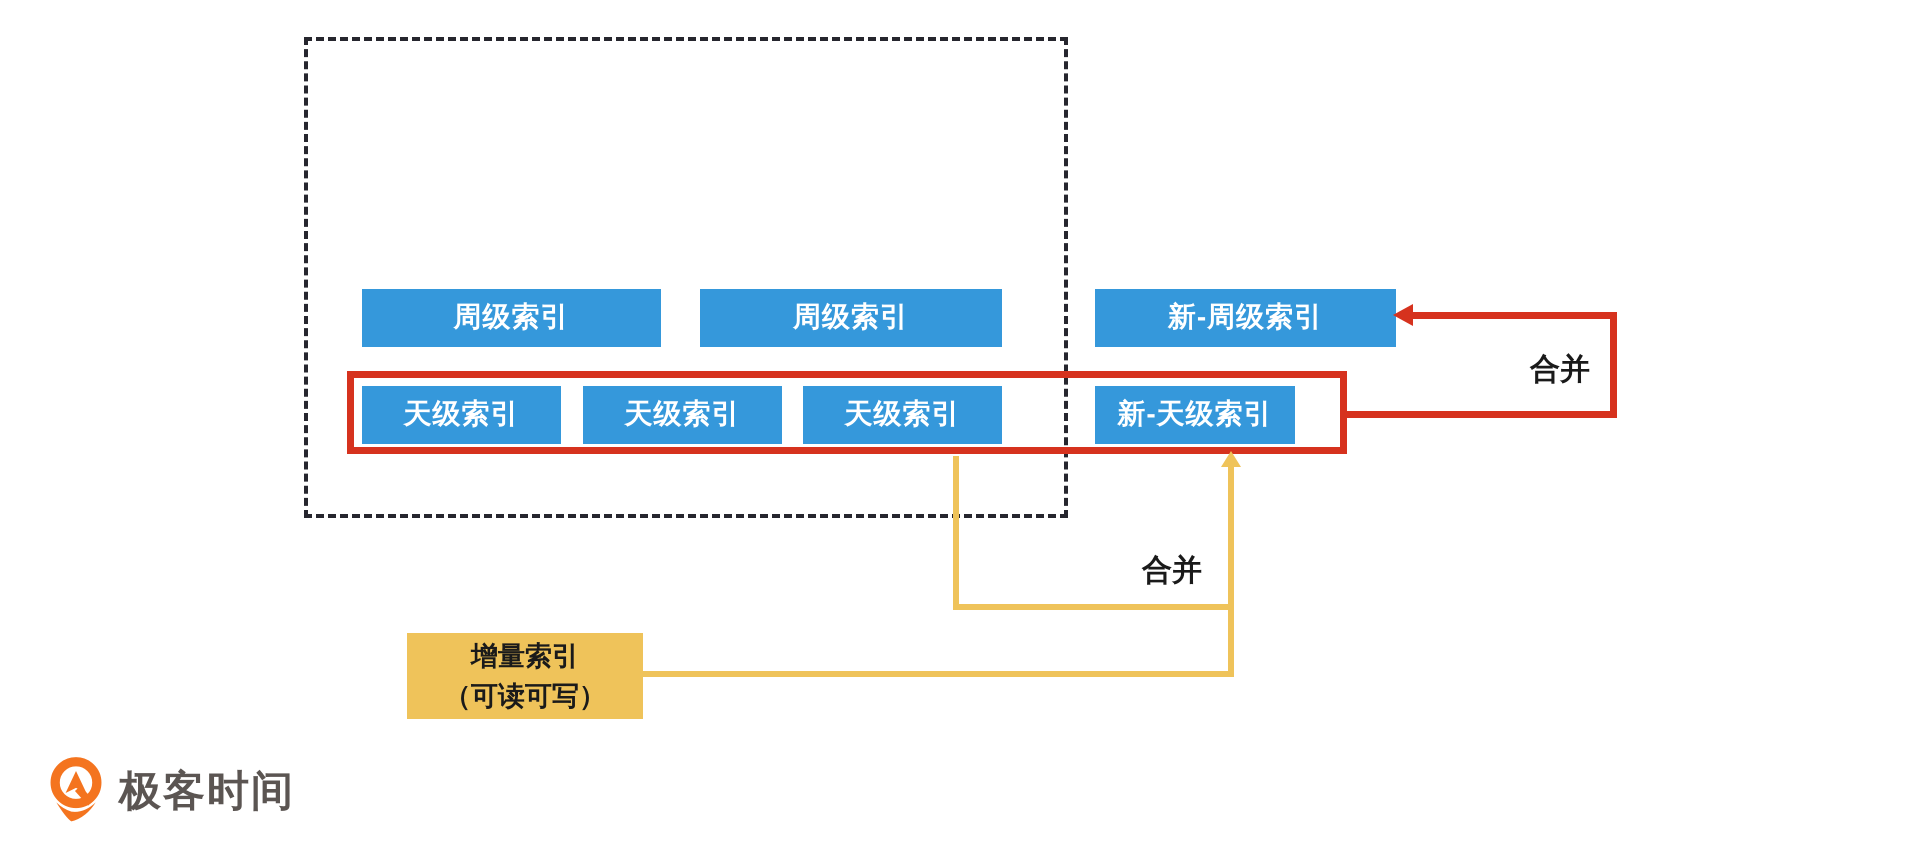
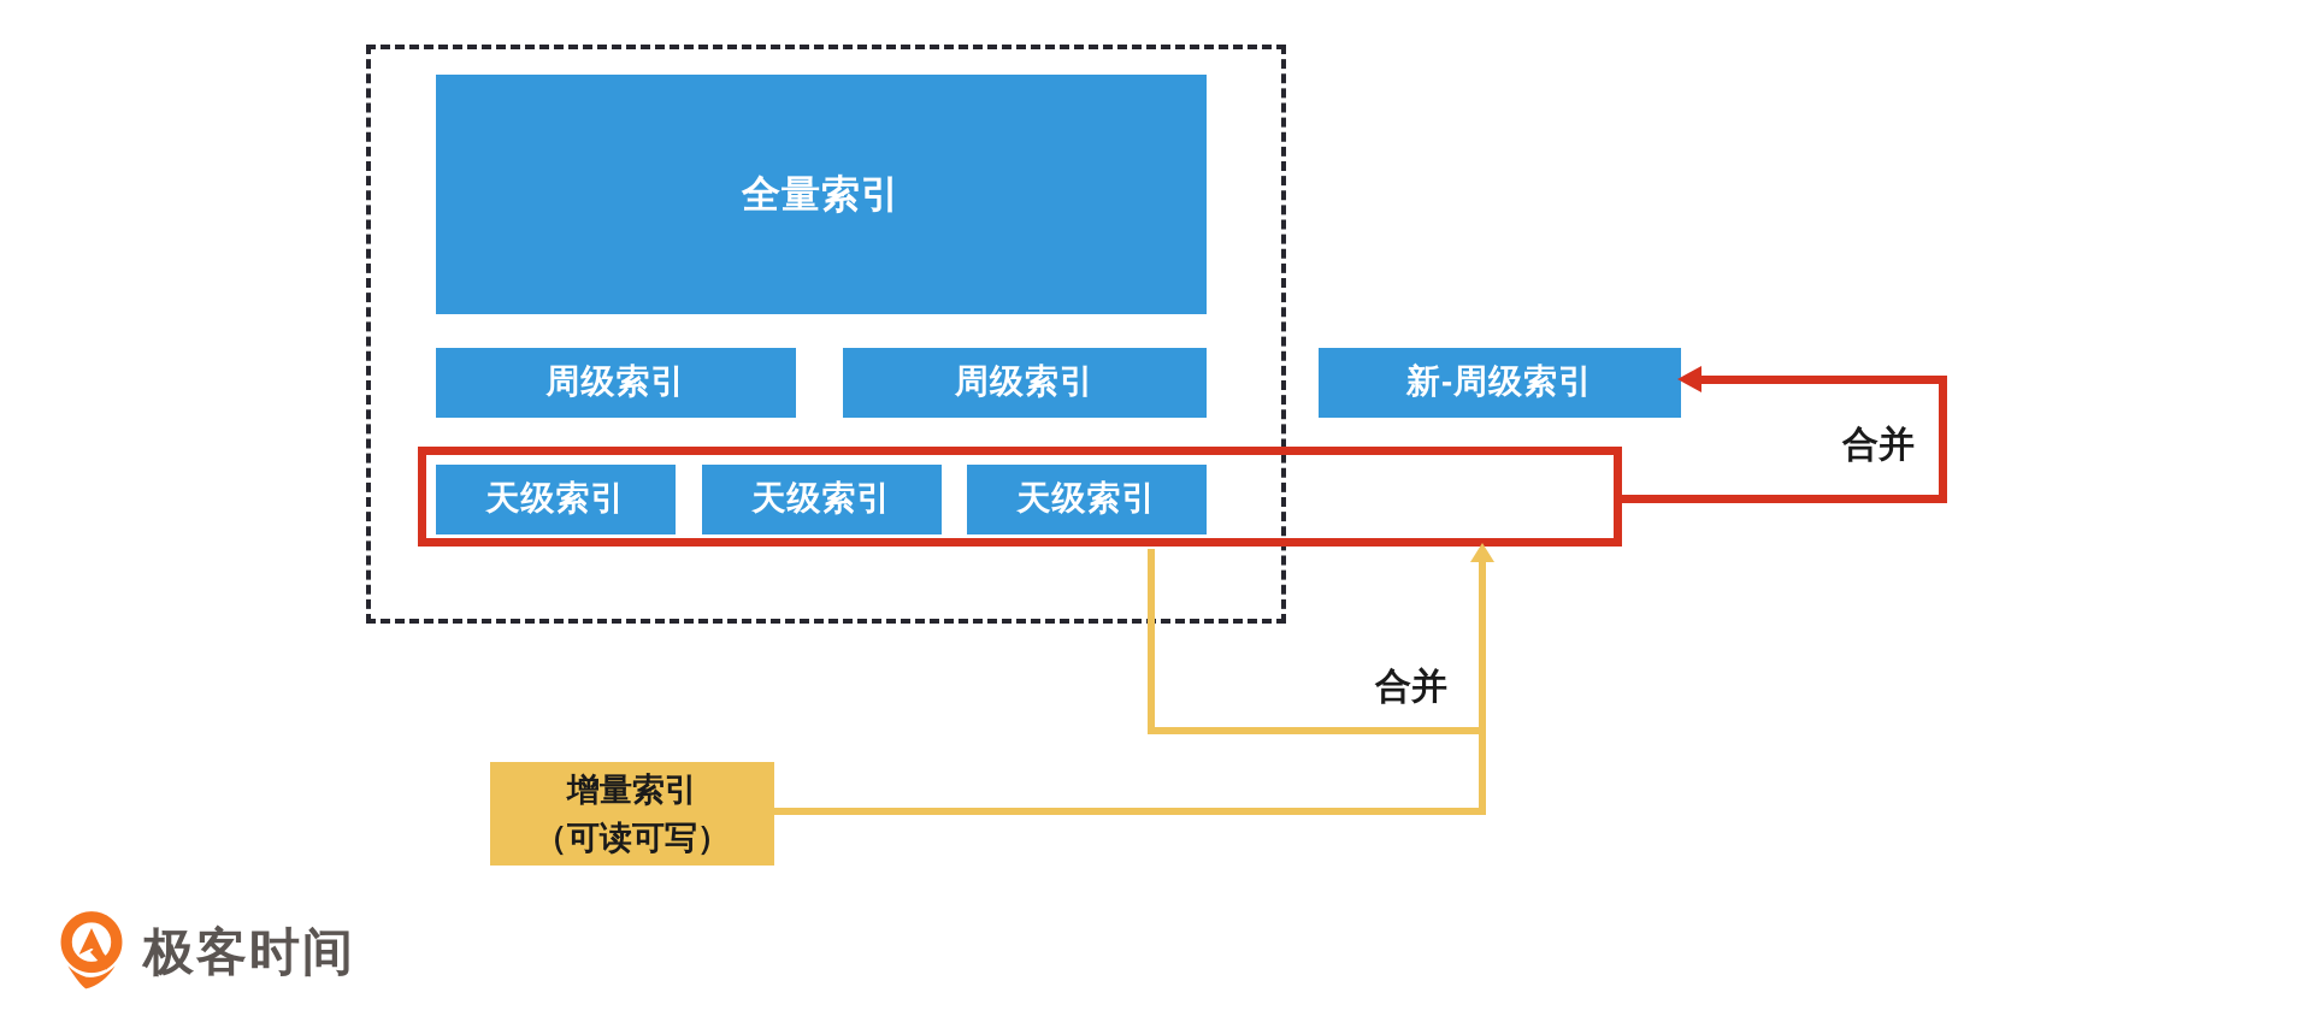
+ 全量索引
  周级索引
  周级索引
  新-周级索引
  天级索引
  天级索引
  天级索引
- 新-天级索引
  合并
  合并
  增量索引
  （可读可写）
  极客时间
